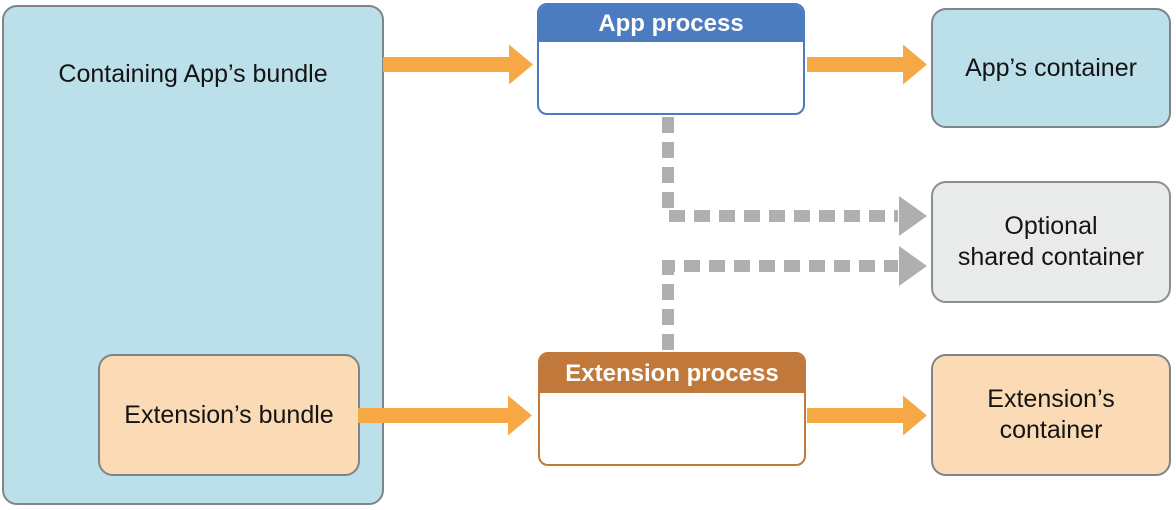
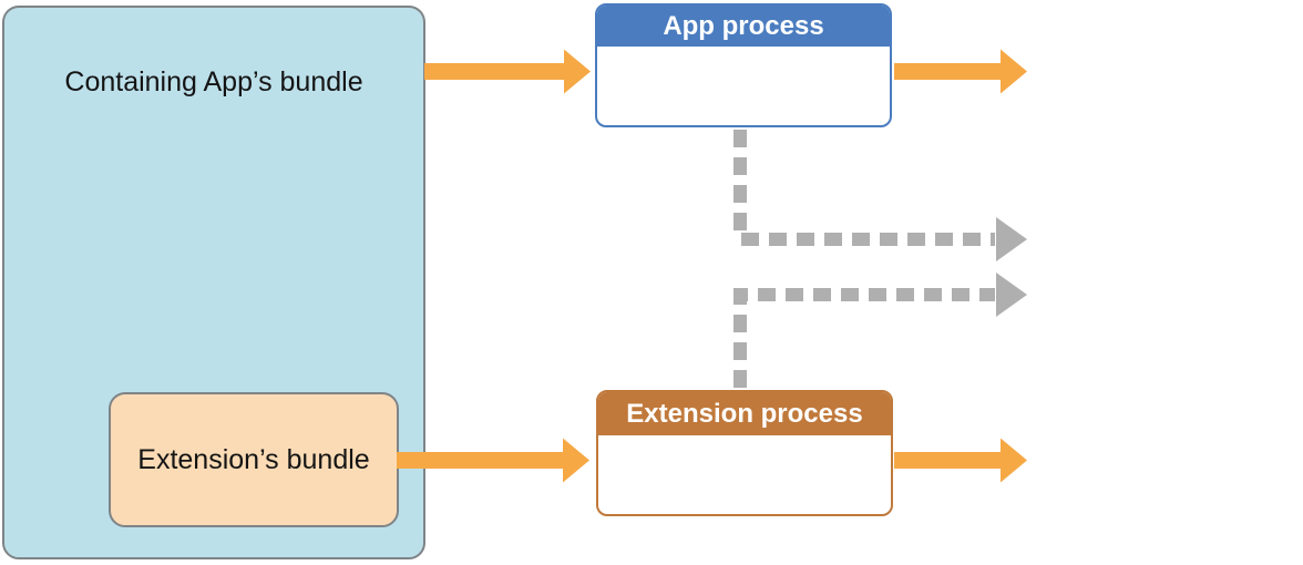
  Containing App’s bundle
  Extension’s bundle
  App process
  Extension process
- App’s container
- Optional
- shared container
- Extension’s
- container
